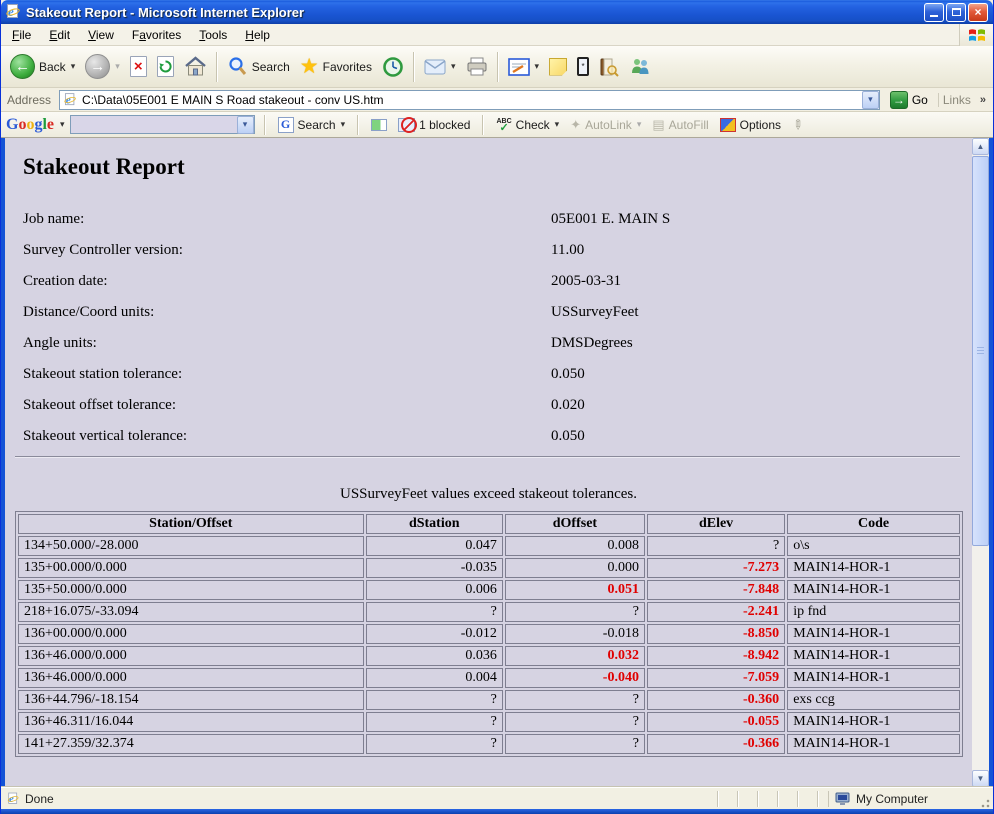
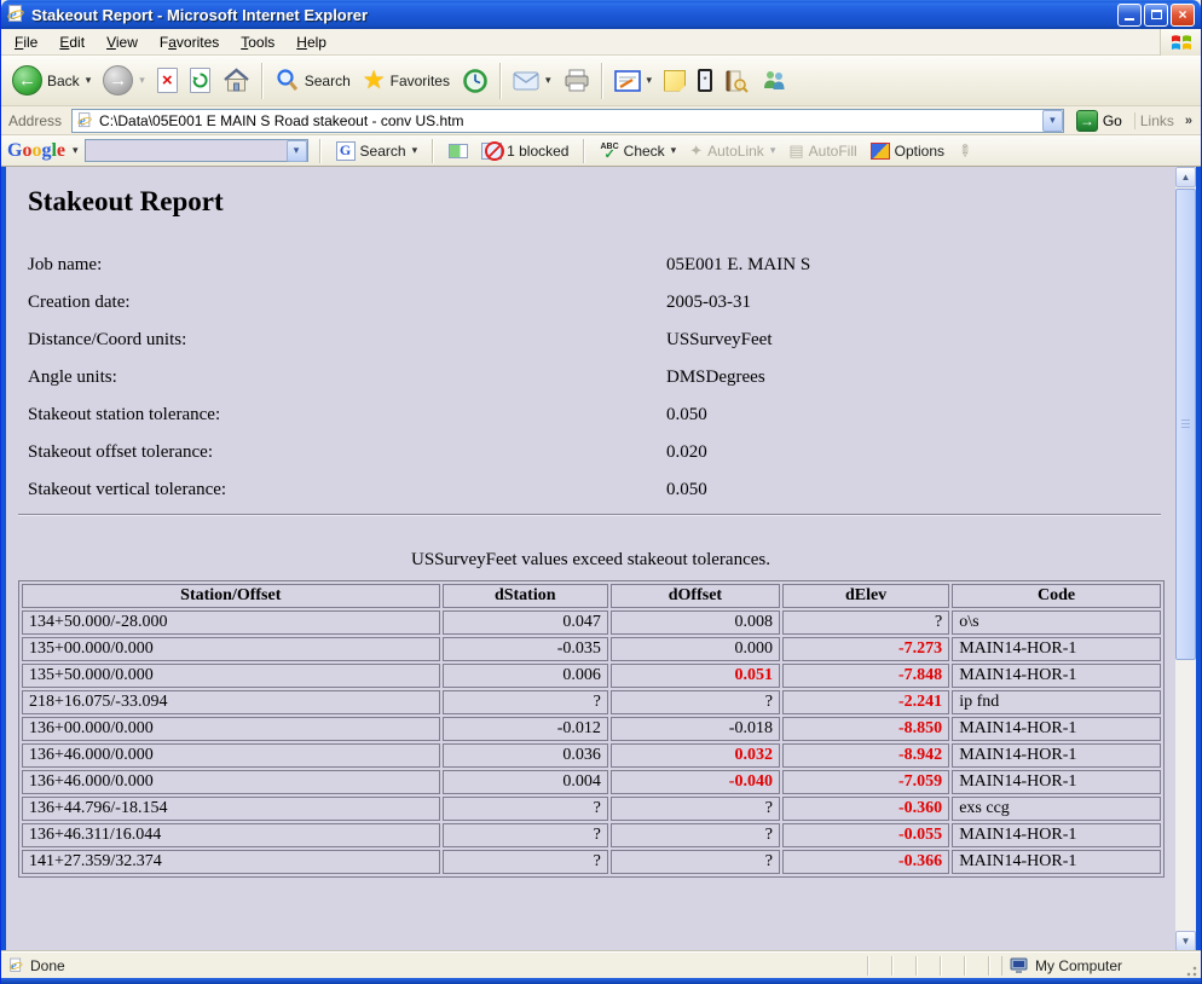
  e
  Stakeout Report - Microsoft Internet Explorer
  ×
  File
  Edit
  View
  Favorites
  Tools
  Help
  ←
  Back
  ▾
  →
  ▾
  ×
  Search
  ★
  Favorites
  ▾
  ▾
  *
  Address
  e
  C:\Data\05E001 E MAIN S Road stakeout - conv US.htm
  ▾
  →
  Go
  Links
  »
  Google
  ▾
  ▾
  G
  Search
  ▾
  1 blocked
  ✓
  Check
  ▾
  ✦
  AutoLink
  ▾
  ▤
  AutoFill
  Options
  Stakeout Report
  Job name:
  05E001 E. MAIN S
- Survey Controller version:
- 11.00
  Creation date:
  2005-03-31
  Distance/Coord units:
  USSurveyFeet
  Angle units:
  DMSDegrees
  Stakeout station tolerance:
  0.050
  Stakeout offset tolerance:
  0.020
  Stakeout vertical tolerance:
  0.050
  USSurveyFeet values exceed stakeout tolerances.
  Station/Offset	dStation	dOffset	dElev	Code
  134+50.000/-28.000	0.047	0.008	?	o\s
  135+00.000/0.000	-0.035	0.000	-7.273	MAIN14-HOR-1
  135+50.000/0.000	0.006	0.051	-7.848	MAIN14-HOR-1
  218+16.075/-33.094	?	?	-2.241	ip fnd
  136+00.000/0.000	-0.012	-0.018	-8.850	MAIN14-HOR-1
  136+46.000/0.000	0.036	0.032	-8.942	MAIN14-HOR-1
  136+46.000/0.000	0.004	-0.040	-7.059	MAIN14-HOR-1
  136+44.796/-18.154	?	?	-0.360	exs ccg
  136+46.311/16.044	?	?	-0.055	MAIN14-HOR-1
  141+27.359/32.374	?	?	-0.366	MAIN14-HOR-1
  ▲
  ▼
  e
  Done
  My Computer
